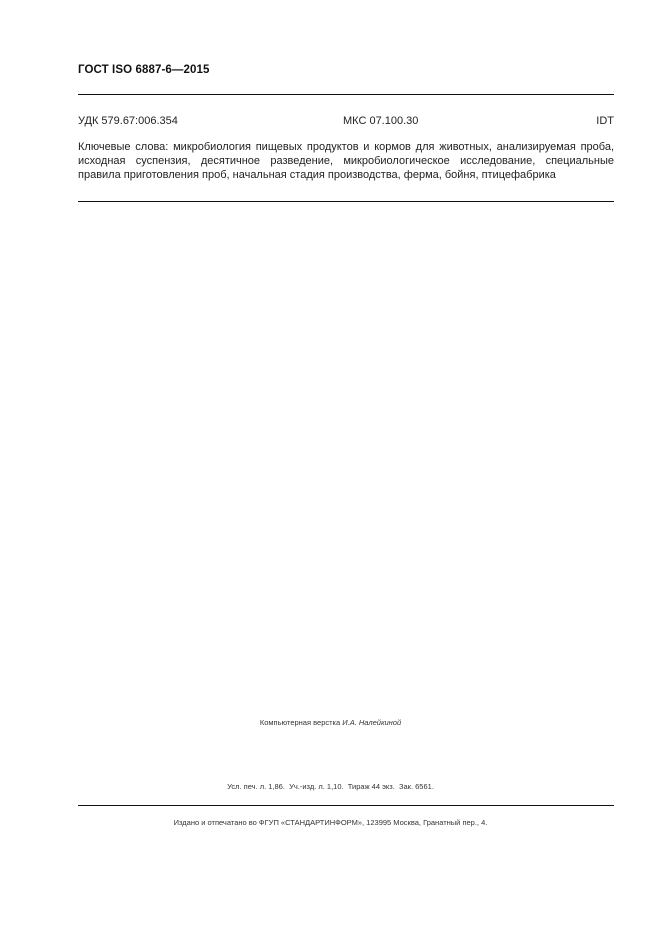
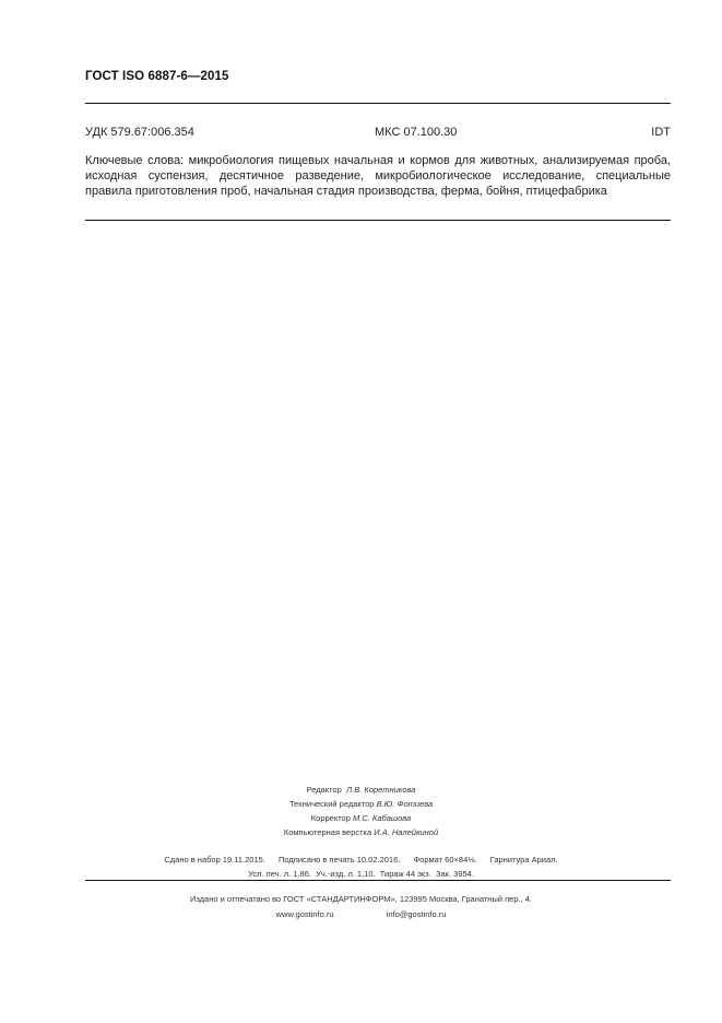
  ГОСТ ISO 6887-6—2015
  УДК 579.67:006.354
  МКС 07.100.30
  IDT
- Ключевые слова: микробиология пищевых продуктов и кормов для животных, анализируемая проба, исходная суспензия, десятичное разведение, микробиологическое исследование, специальные правила приготовления проб, начальная стадия производства, ферма, бойня, птицефабрика
+ Ключевые слова: микробиология пищевых начальная и кормов для животных, анализируемая проба, исходная суспензия, десятичное разведение, микробиологическое исследование, специальные правила приготовления проб, начальная стадия производства, ферма, бойня, птицефабрика
+ Редактор Л.В. Коретникова
+ Технический редактор В.Ю. Фотиева
+ Корректор М.С. Кабашова
  Компьютерная верстка И.А. Налейкиной
+ Сдано в набор 19.11.2015. Подписано в печать 10.02.2016. Формат 60×84⅛. Гарнитура Ариал.
- Усл. печ. л. 1,86. Уч.-изд. л. 1,10. Тираж 44 экз. Зак. 6561.
+ Усл. печ. л. 1,86. Уч.-изд. л. 1,10. Тираж 44 экз. Зак. 3954.
- Издано и отпечатано во ФГУП «СТАНДАРТИНФОРМ», 123995 Москва, Гранатный пер., 4.
+ Издано и отпечатано во ГОСТ «СТАНДАРТИНФОРМ», 123995 Москва, Гранатный пер., 4.
+ www.gostinfo.ru info@gostinfo.ru
